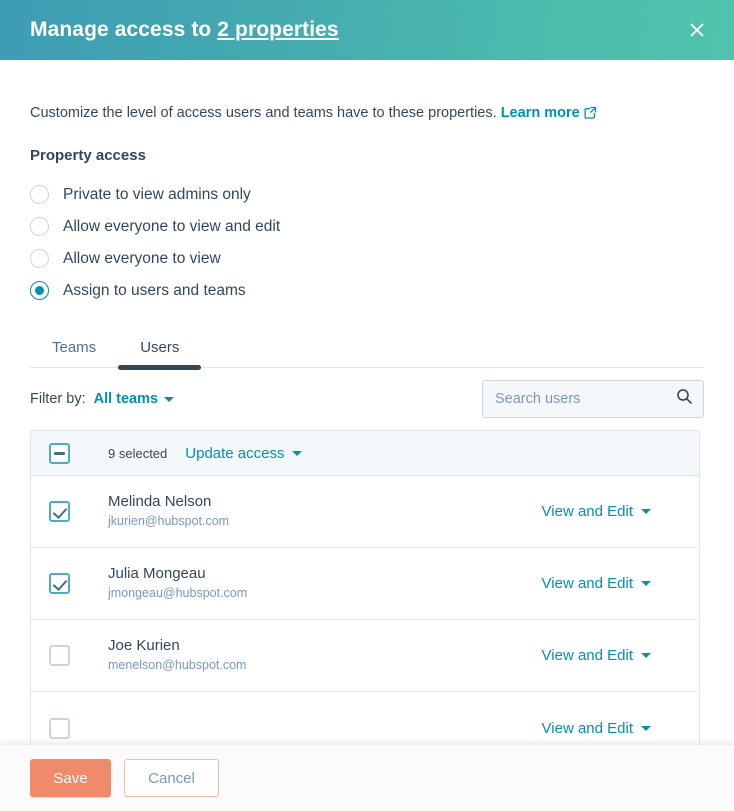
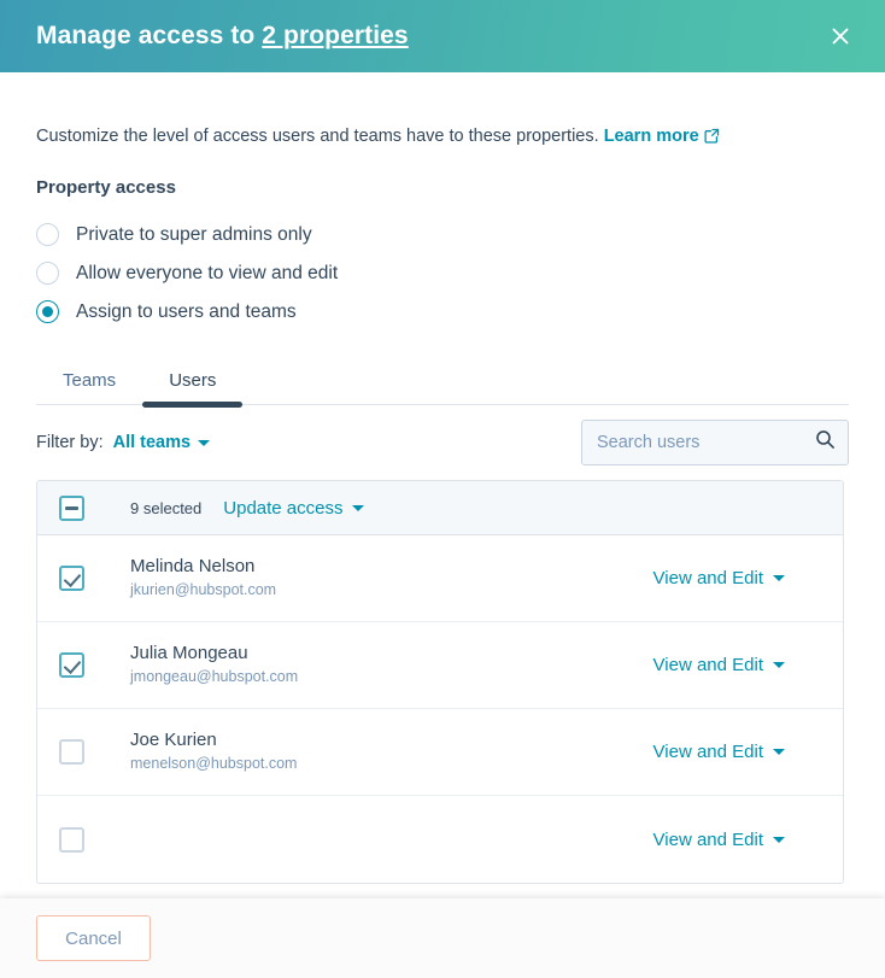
  Manage access to 2 properties
  Customize the level of access users and teams have to these properties. Learn more
  Property access
- Private to view admins only
+ Private to super admins only
  Allow everyone to view and edit
- Allow everyone to view
  Assign to users and teams
  Teams
  Users
  Filter by:
  All teams
  Search users
  9 selected
  Update access
  Melinda Nelson
  jkurien@hubspot.com
  View and Edit
  Julia Mongeau
  jmongeau@hubspot.com
  View and Edit
  Joe Kurien
  menelson@hubspot.com
  View and Edit
  View and Edit
- Save
  Cancel
